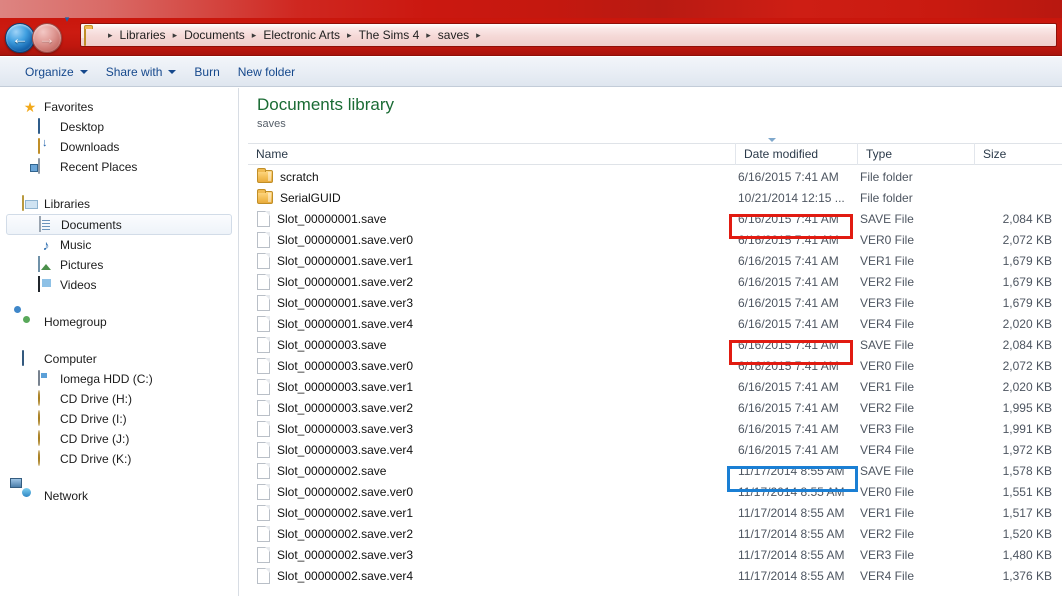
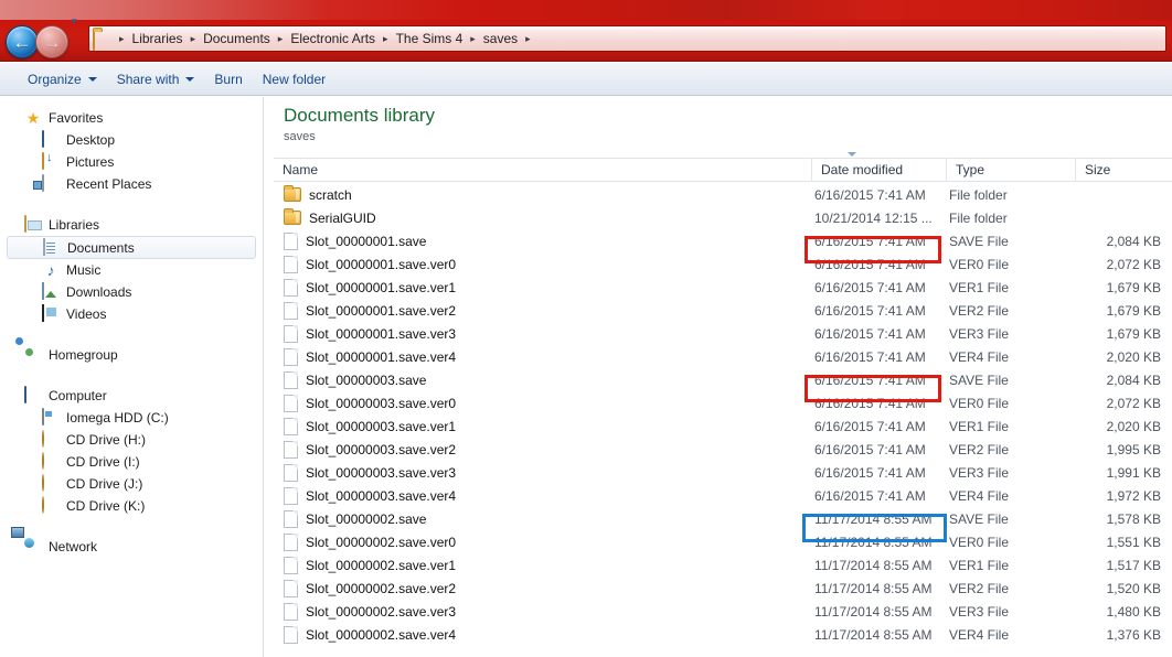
  ←
  →
  ▾
  ▸
  Libraries
  ▸
  Documents
  ▸
  Electronic Arts
  ▸
  The Sims 4
  ▸
  saves
  ▸
  Organize
  Share with
  Burn
  New folder
  ★
  Favorites
  Desktop
- Downloads
+ Pictures
  Recent Places
  Libraries
  Documents
  ♪
  Music
- Pictures
+ Downloads
  Videos
  Homegroup
  Computer
  Iomega HDD (C:)
  CD Drive (H:)
  CD Drive (I:)
  CD Drive (J:)
  CD Drive (K:)
  Network
  Documents library
  saves
  Name
  Date modified
  Type
  Size
  scratch
  6/16/2015 7:41 AM
  File folder
  SerialGUID
  10/21/2014 12:15 ...
  File folder
  Slot_00000001.save
  6/16/2015 7:41 AM
  SAVE File
  2,084 KB
  Slot_00000001.save.ver0
  6/16/2015 7:41 AM
  VER0 File
  2,072 KB
  Slot_00000001.save.ver1
  6/16/2015 7:41 AM
  VER1 File
  1,679 KB
  Slot_00000001.save.ver2
  6/16/2015 7:41 AM
  VER2 File
  1,679 KB
  Slot_00000001.save.ver3
  6/16/2015 7:41 AM
  VER3 File
  1,679 KB
  Slot_00000001.save.ver4
  6/16/2015 7:41 AM
  VER4 File
  2,020 KB
  Slot_00000003.save
  6/16/2015 7:41 AM
  SAVE File
  2,084 KB
  Slot_00000003.save.ver0
  6/16/2015 7:41 AM
  VER0 File
  2,072 KB
  Slot_00000003.save.ver1
  6/16/2015 7:41 AM
  VER1 File
  2,020 KB
  Slot_00000003.save.ver2
  6/16/2015 7:41 AM
  VER2 File
  1,995 KB
  Slot_00000003.save.ver3
  6/16/2015 7:41 AM
  VER3 File
  1,991 KB
  Slot_00000003.save.ver4
  6/16/2015 7:41 AM
  VER4 File
  1,972 KB
  Slot_00000002.save
  11/17/2014 8:55 AM
  SAVE File
  1,578 KB
  Slot_00000002.save.ver0
  11/17/2014 8:55 AM
  VER0 File
  1,551 KB
  Slot_00000002.save.ver1
  11/17/2014 8:55 AM
  VER1 File
  1,517 KB
  Slot_00000002.save.ver2
  11/17/2014 8:55 AM
  VER2 File
  1,520 KB
  Slot_00000002.save.ver3
  11/17/2014 8:55 AM
  VER3 File
  1,480 KB
  Slot_00000002.save.ver4
  11/17/2014 8:55 AM
  VER4 File
  1,376 KB
